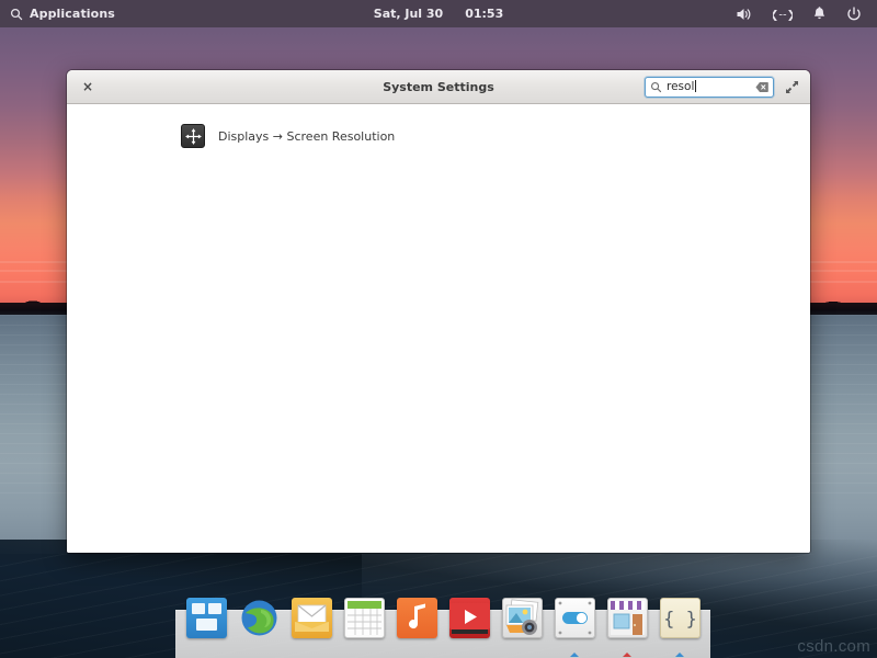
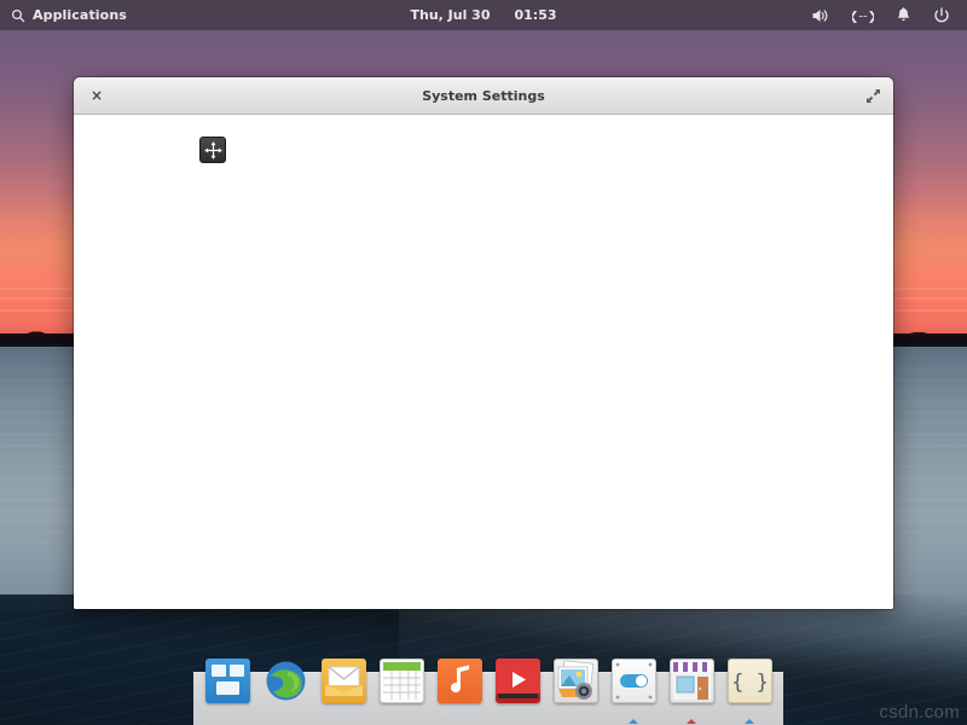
  csdn.com
  Applications
- Sat, Jul 30
+ Thu, Jul 30
  01:53
  ❮--❯
  ×
  System Settings
- resol
- Displays → Screen Resolution
  { }
